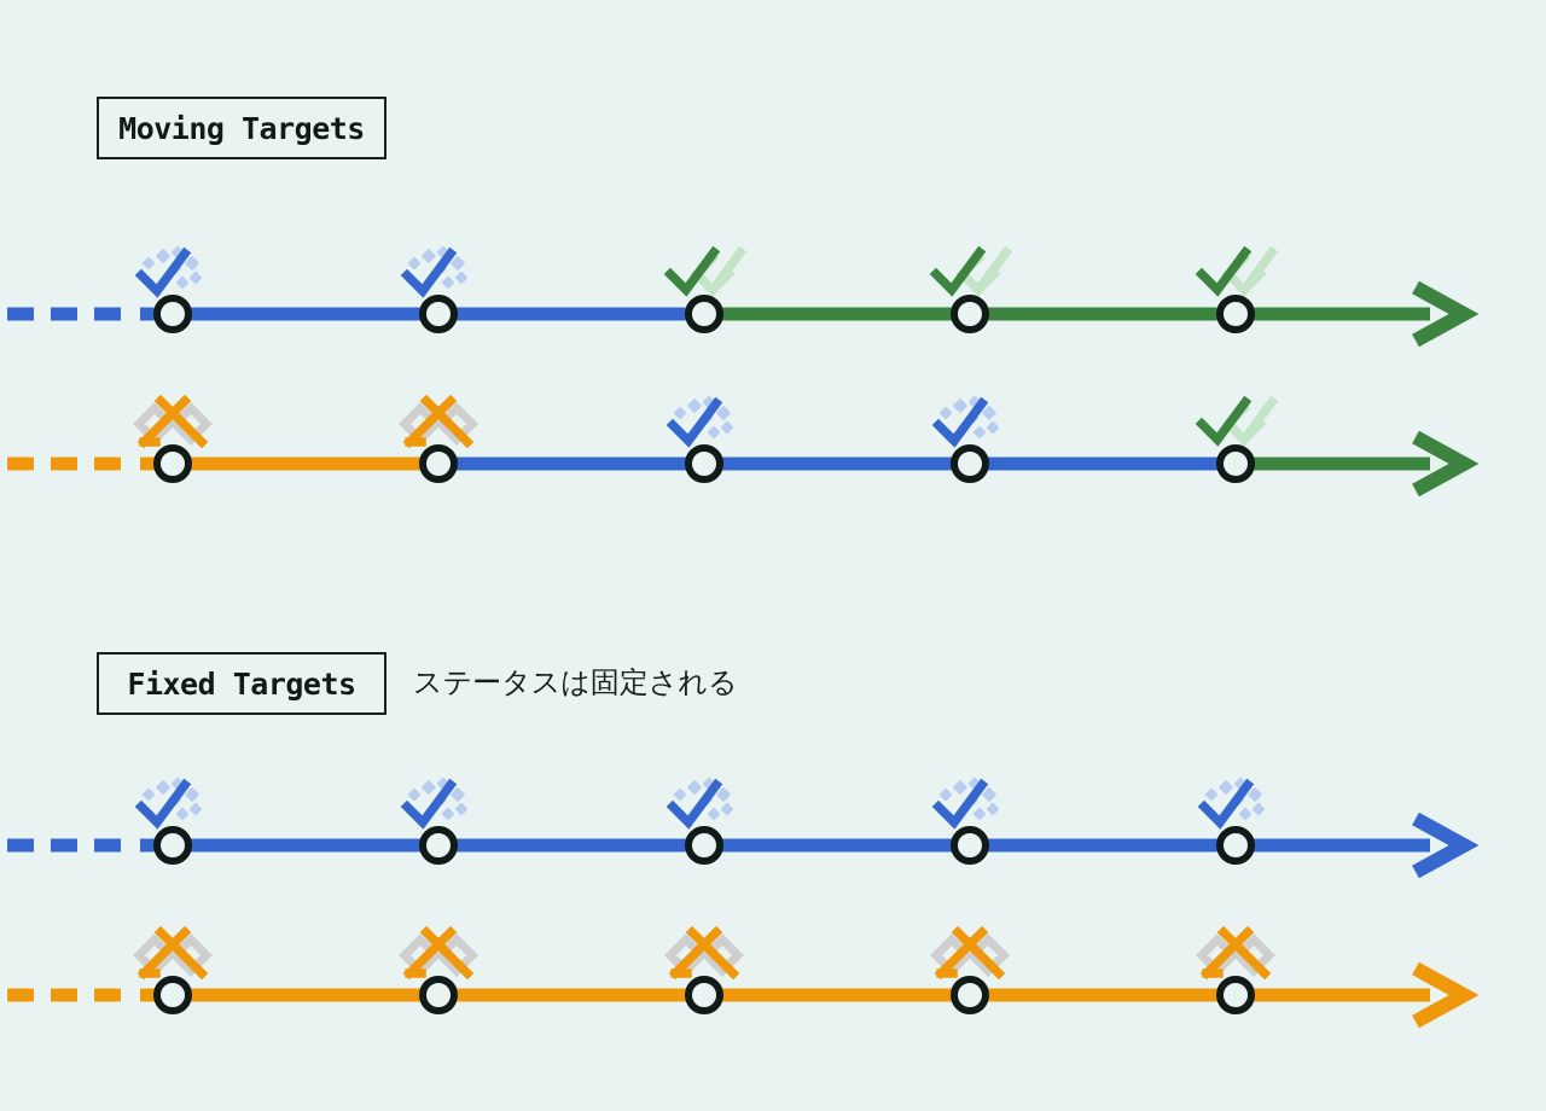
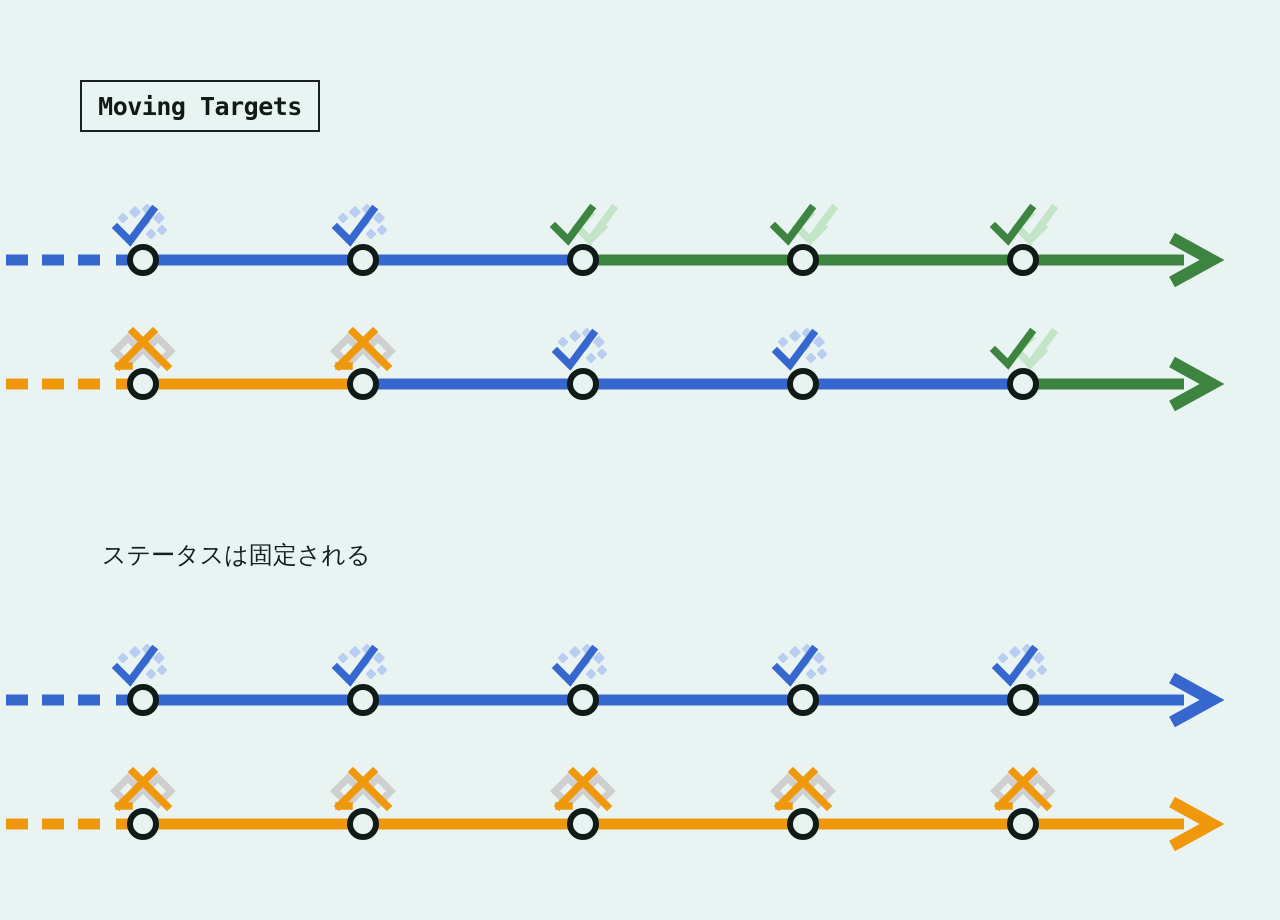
  Moving Targets
- Fixed Targets
  ステータスは固定される
